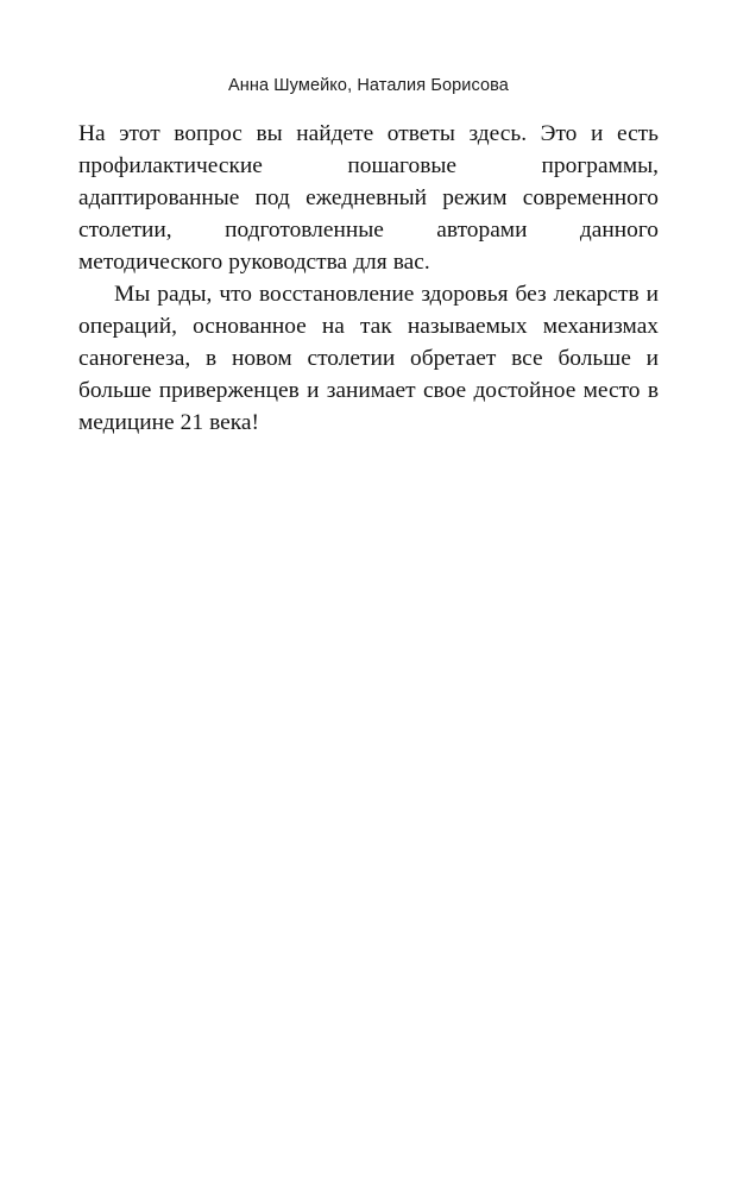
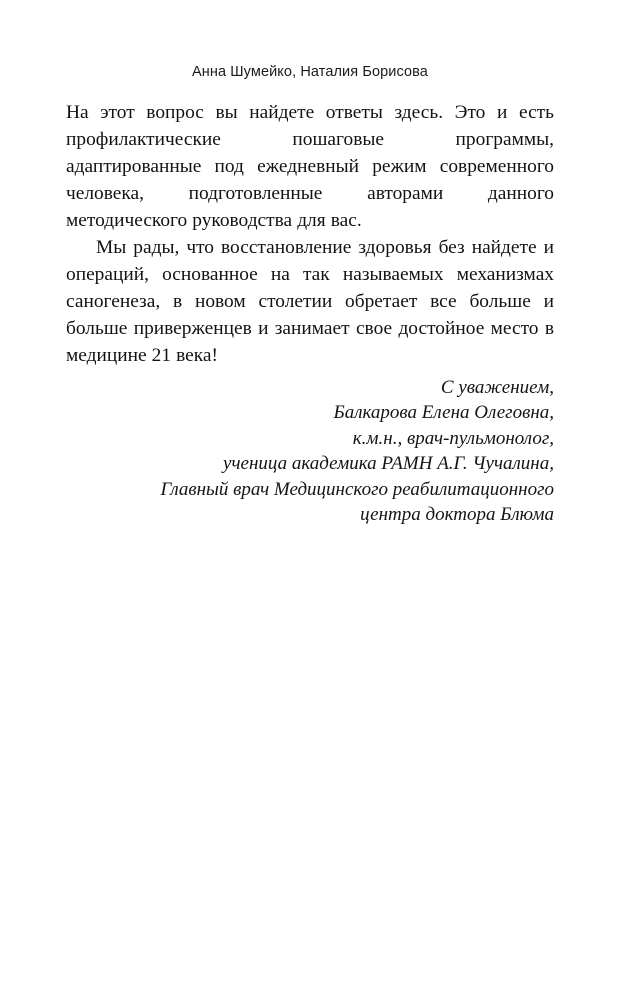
  Анна Шумейко, Наталия Борисова
- На этот вопрос вы найдете ответы здесь. Это и есть профилактические пошаговые программы, адаптированные под ежедневный режим современного столетии, подготовленные авторами данного методического руководства для вас.
+ На этот вопрос вы найдете ответы здесь. Это и есть профилактические пошаговые программы, адаптированные под ежедневный режим современного человека, подготовленные авторами данного методического руководства для вас.
- Мы рады, что восстановление здоровья без лекарств и операций, основанное на так называемых механизмах саногенеза, в новом столетии обретает все больше и больше приверженцев и занимает свое достойное место в медицине 21 века!
+ Мы рады, что восстановление здоровья без найдете и операций, основанное на так называемых механизмах саногенеза, в новом столетии обретает все больше и больше приверженцев и занимает свое достойное место в медицине 21 века!
+ С уважением,
+ Балкарова Елена Олеговна,
+ к.м.н., врач-пульмонолог,
+ ученица академика РАМН А.Г. Чучалина,
+ Главный врач Медицинского реабилитационного
+ центра доктора Блюма
